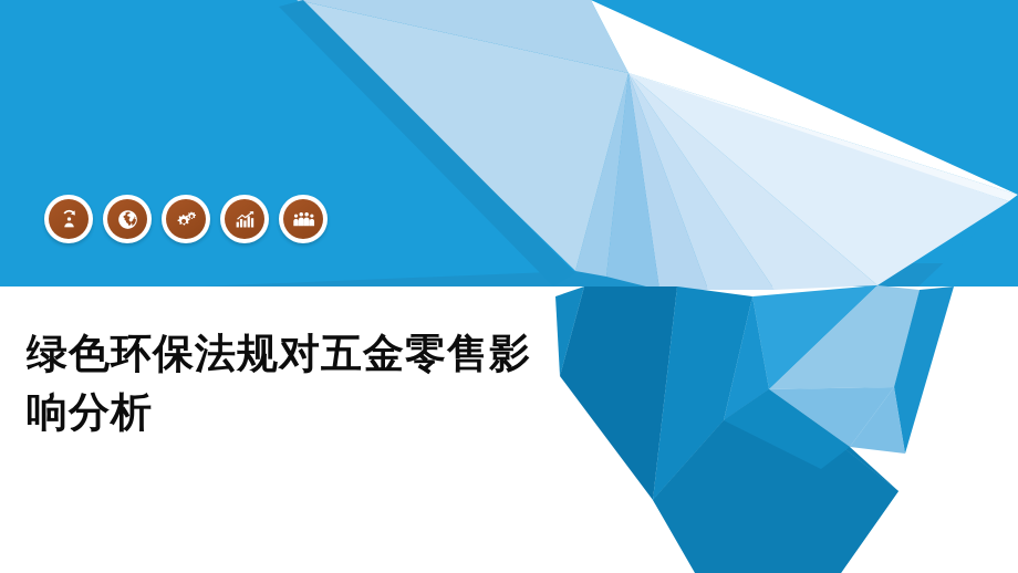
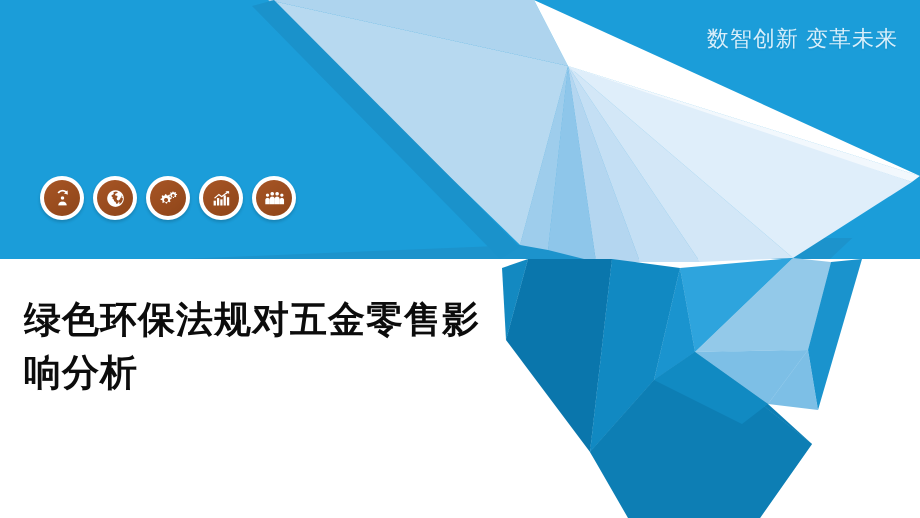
+ 数智创新 变革未来
  绿色环保法规对五金零售影
  响分析
